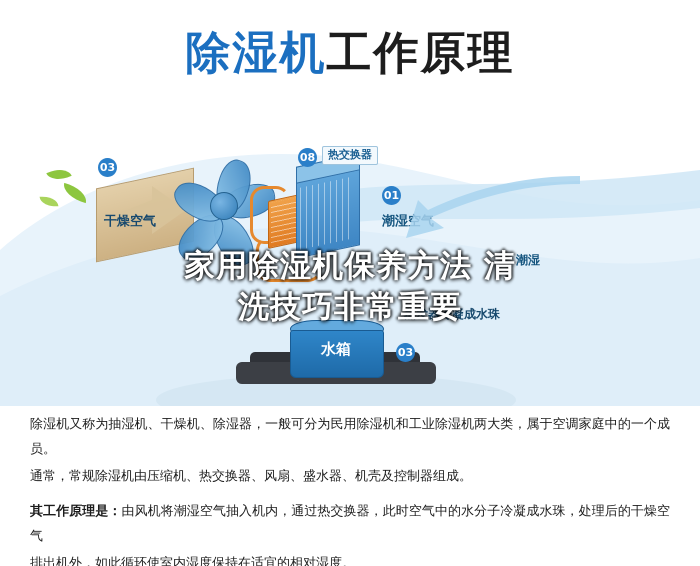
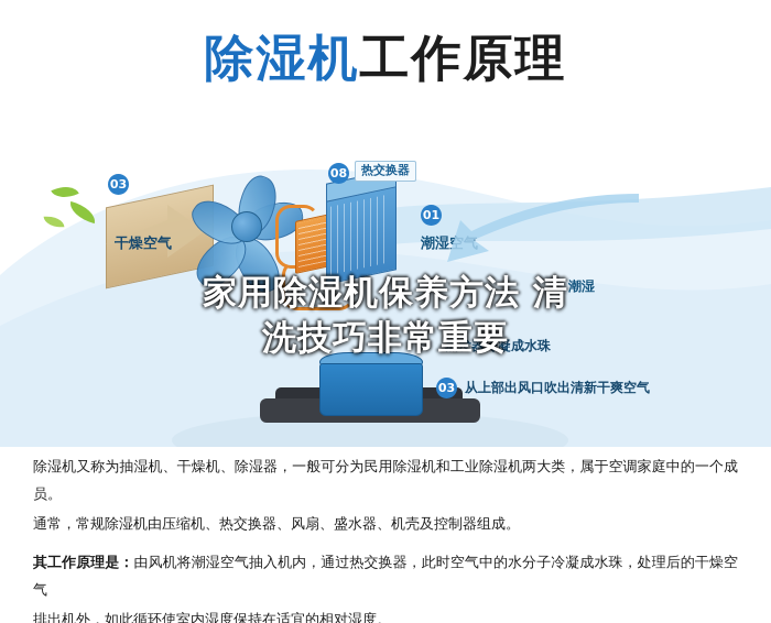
  除湿机工作原理
  03
  干燥空气
  08
  热交换器
  01
  潮湿空气
  潮湿
- 水箱
  蒸发器冷凝成水珠
  03
+ 从上部出风口吹出清新干爽空气
  家用除湿机保养方法 清
  洗技巧非常重要
  除湿机又称为抽湿机、干燥机、除湿器，一般可分为民用除湿机和工业除湿机两大类，属于空调家庭中的一个成员。
  通常，常规除湿机由压缩机、热交换器、风扇、盛水器、机壳及控制器组成。
  其工作原理是：由风机将潮湿空气抽入机内，通过热交换器，此时空气中的水分子冷凝成水珠，处理后的干燥空气
  排出机外，如此循环使室内湿度保持在适宜的相对湿度。
